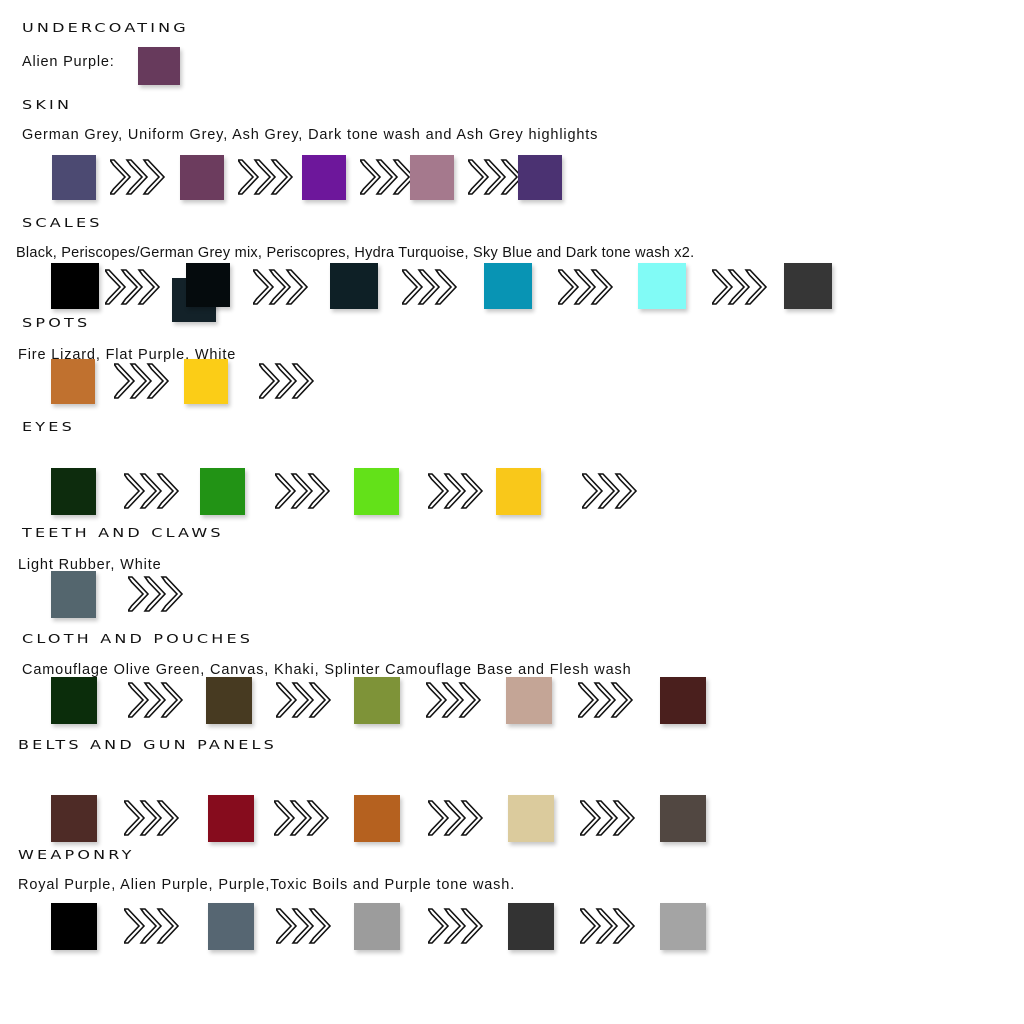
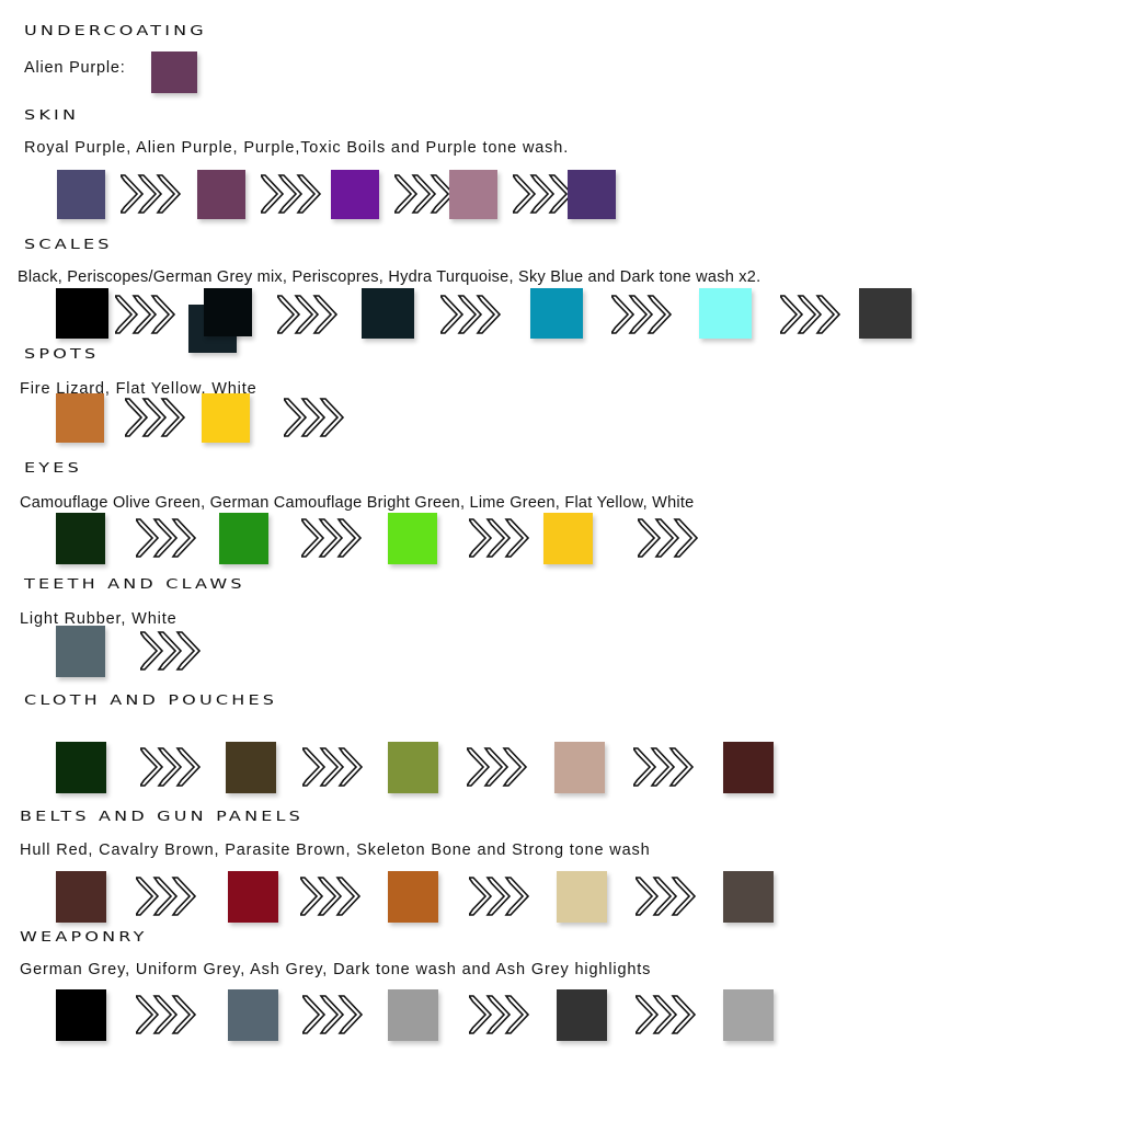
  UNDERCOATING
  Alien Purple:
  SKIN
- German Grey, Uniform Grey, Ash Grey, Dark tone wash and Ash Grey highlights
+ Royal Purple, Alien Purple, Purple,Toxic Boils and Purple tone wash.
  SCALES
  Black, Periscopes/German Grey mix, Periscopres, Hydra Turquoise, Sky Blue and Dark tone wash x2.
  SPOTS
- Fire Lizard, Flat Purple, White
+ Fire Lizard, Flat Yellow, White
  EYES
+ Camouflage Olive Green, German Camouflage Bright Green, Lime Green, Flat Yellow, White
  TEETH AND CLAWS
  Light Rubber, White
  CLOTH AND POUCHES
- Camouflage Olive Green, Canvas, Khaki, Splinter Camouflage Base and Flesh wash
  BELTS AND GUN PANELS
+ Hull Red, Cavalry Brown, Parasite Brown, Skeleton Bone and Strong tone wash
  WEAPONRY
- Royal Purple, Alien Purple, Purple,Toxic Boils and Purple tone wash.
+ German Grey, Uniform Grey, Ash Grey, Dark tone wash and Ash Grey highlights
